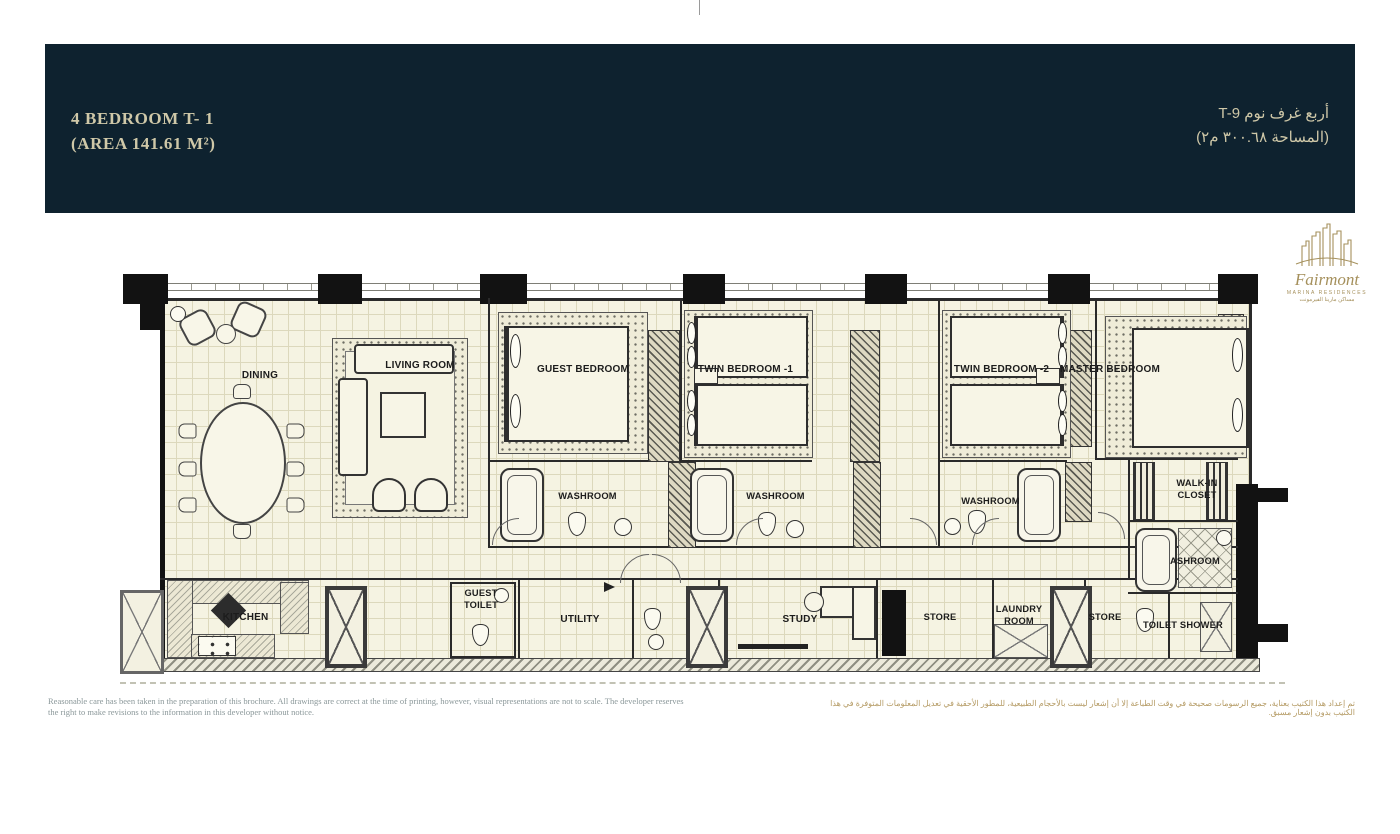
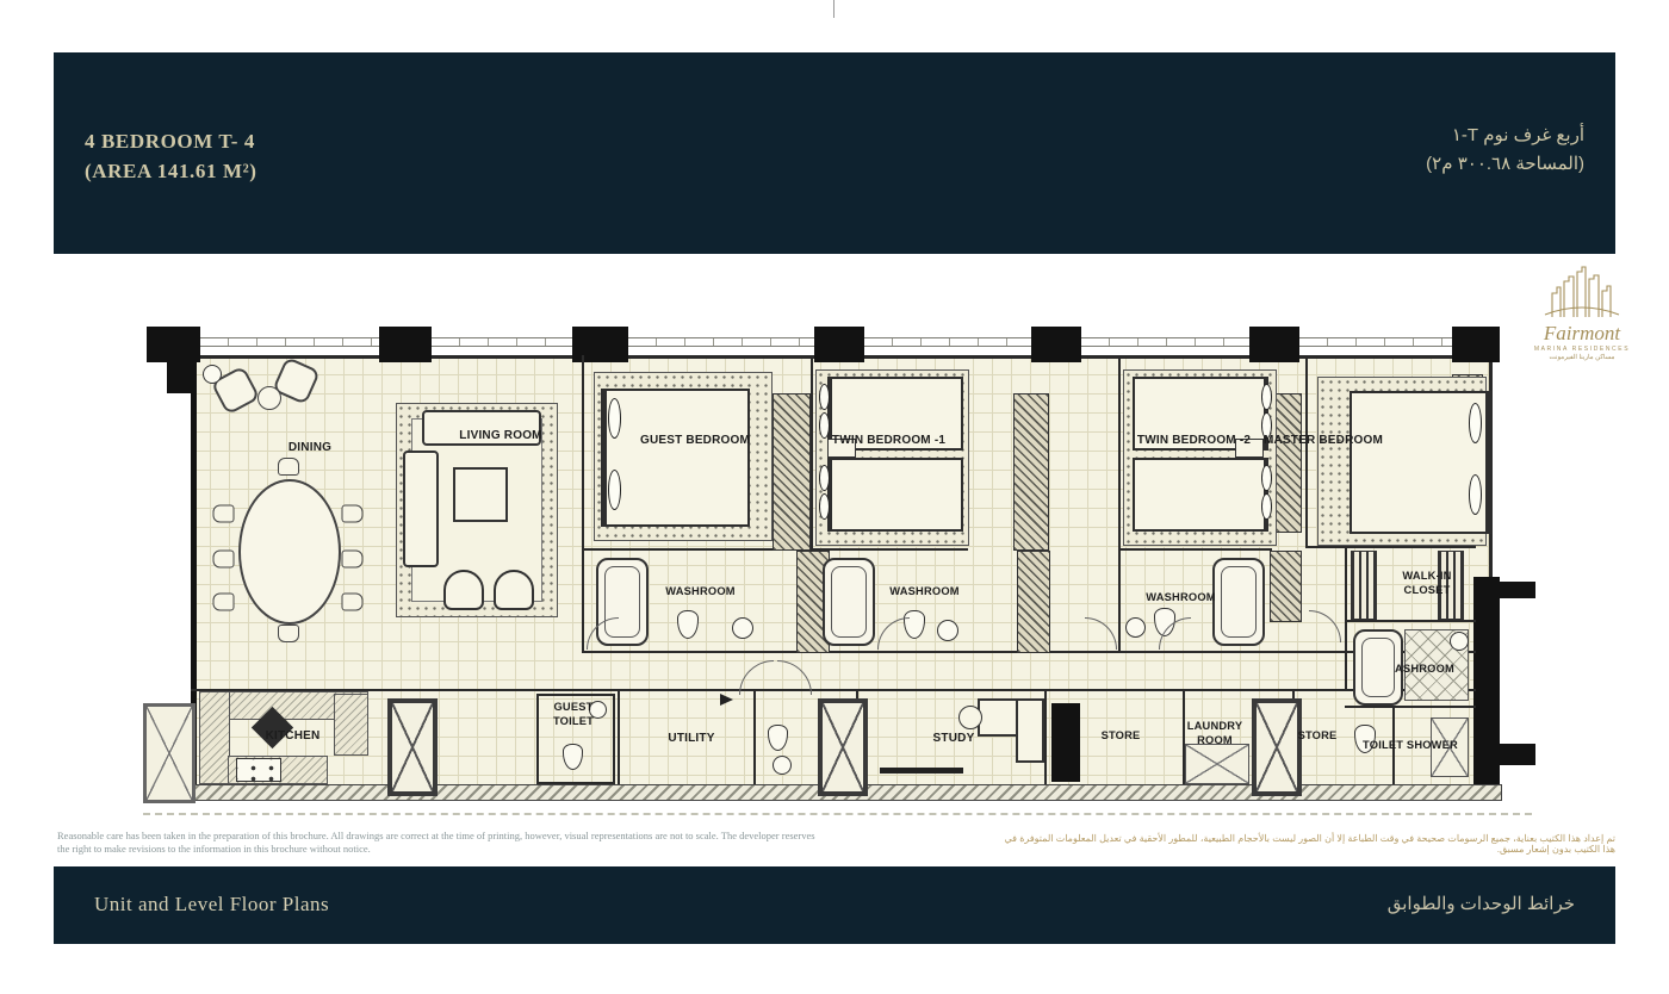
- 4 BEDROOM T- 1
+ 4 BEDROOM T- 4
  (AREA 141.61 M²)
- أربع غرف نوم T-9
+ أربع غرف نوم T-١
  (المساحة ٣٠٠.٦٨ م٢)
  Fairmont
  DINING
  LIVING ROOM
  GUEST BEDROOM
  TWIN BEDROOM -1
  TWIN BEDROOM -2
  MASTER BEDROOM
  WASHROOM
  WASHROOM
  WASHROOM
  WALK-IN CLOSET
  ASHROOM
  TOILET SHOWER
  KITCHEN
  GUEST TOILET
  UTILITY
  STUDY
  STORE
  LAUNDRY ROOM
  STORE
- Reasonable care has been taken in the preparation of this brochure. All drawings are correct at the time of printing, however, visual representations are not to scale. The developer reserves the right to make revisions to the information in this developer without notice.
+ Reasonable care has been taken in the preparation of this brochure. All drawings are correct at the time of printing, however, visual representations are not to scale. The developer reserves the right to make revisions to the information in this brochure without notice.
- تم إعداد هذا الكتيب بعناية، جميع الرسومات صحيحة في وقت الطباعة إلا أن إشعار ليست بالأحجام الطبيعية، للمطور الأحقية في تعديل المعلومات المتوفرة في هذا الكتيب بدون إشعار مسبق.
+ تم إعداد هذا الكتيب بعناية، جميع الرسومات صحيحة في وقت الطباعة إلا أن الصور ليست بالأحجام الطبيعية، للمطور الأحقية في تعديل المعلومات المتوفرة في هذا الكتيب بدون إشعار مسبق.
+ Unit and Level Floor Plans
+ خرائط الوحدات والطوابق
